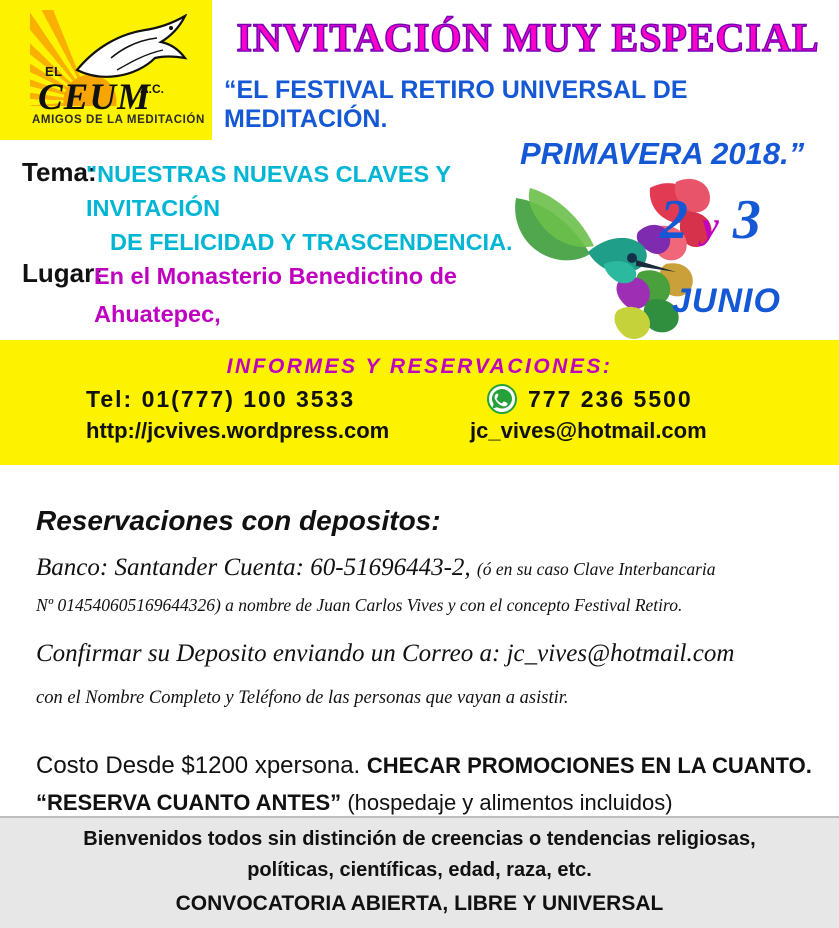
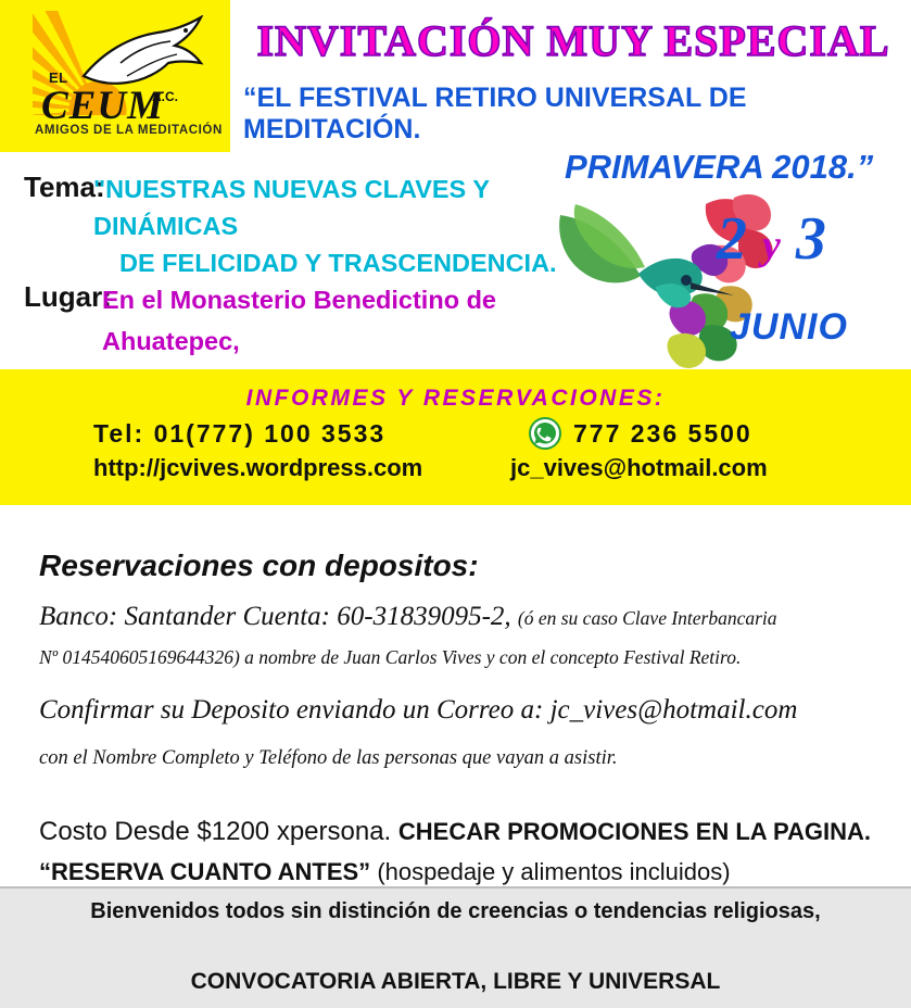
  EL
  CEUM
  A.C.
  AMIGOS DE LA MEDITACIÓN
  INVITACIÓN MUY ESPECIAL
  “EL FESTIVAL RETIRO UNIVERSAL DE MEDITACIÓN.
  PRIMAVERA 2018.”
  Tema:
- "NUESTRAS NUEVAS CLAVES Y INVITACIÓN
+ "NUESTRAS NUEVAS CLAVES Y DINÁMICAS
  DE FELICIDAD Y TRASCENDENCIA.
  Lugar:
  En el Monasterio Benedictino de Ahuatepec,
  2 y 3
  JUNIO
  INFORMES Y RESERVACIONES:
  Tel: 01(777) 100 3533
  777 236 5500
  http://jcvives.wordpress.com
  jc_vives@hotmail.com
  Reservaciones con depositos:
- Banco: Santander Cuenta: 60-51696443-2, (ó en su caso Clave Interbancaria
+ Banco: Santander Cuenta: 60-31839095-2, (ó en su caso Clave Interbancaria
  Nº 014540605169644326) a nombre de Juan Carlos Vives y con el concepto Festival Retiro.
  Confirmar su Deposito enviando un Correo a: jc_vives@hotmail.com
  con el Nombre Completo y Teléfono de las personas que vayan a asistir.
- Costo Desde $1200 xpersona. CHECAR PROMOCIONES EN LA CUANTO.
+ Costo Desde $1200 xpersona. CHECAR PROMOCIONES EN LA PAGINA.
  “RESERVA CUANTO ANTES” (hospedaje y alimentos incluidos)
  Bienvenidos todos sin distinción de creencias o tendencias religiosas,
- políticas, científicas, edad, raza, etc.
  CONVOCATORIA ABIERTA, LIBRE Y UNIVERSAL
